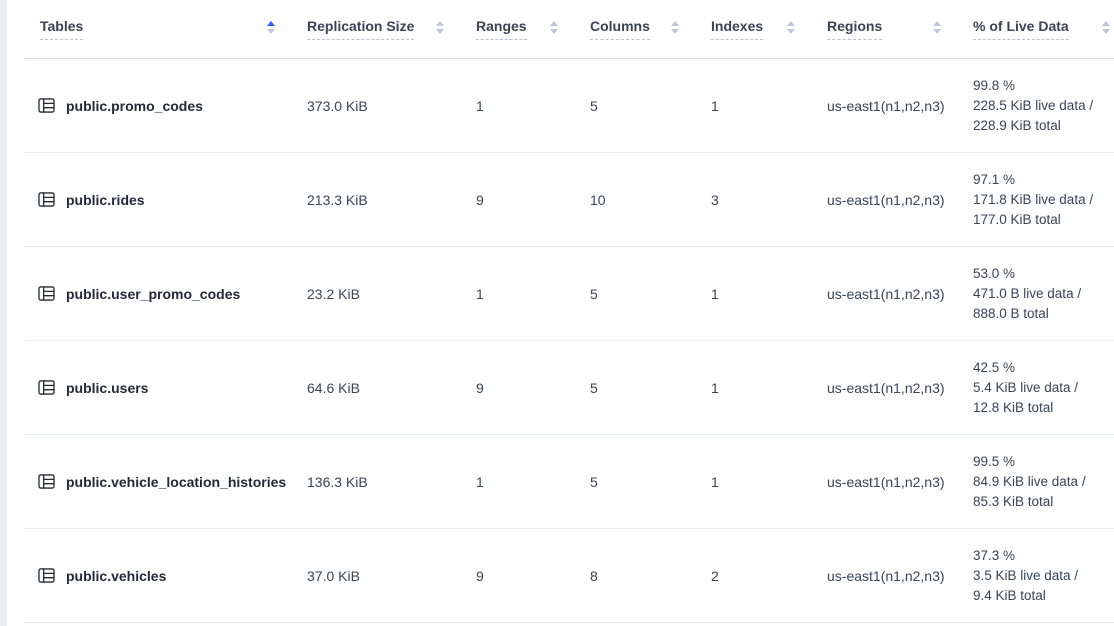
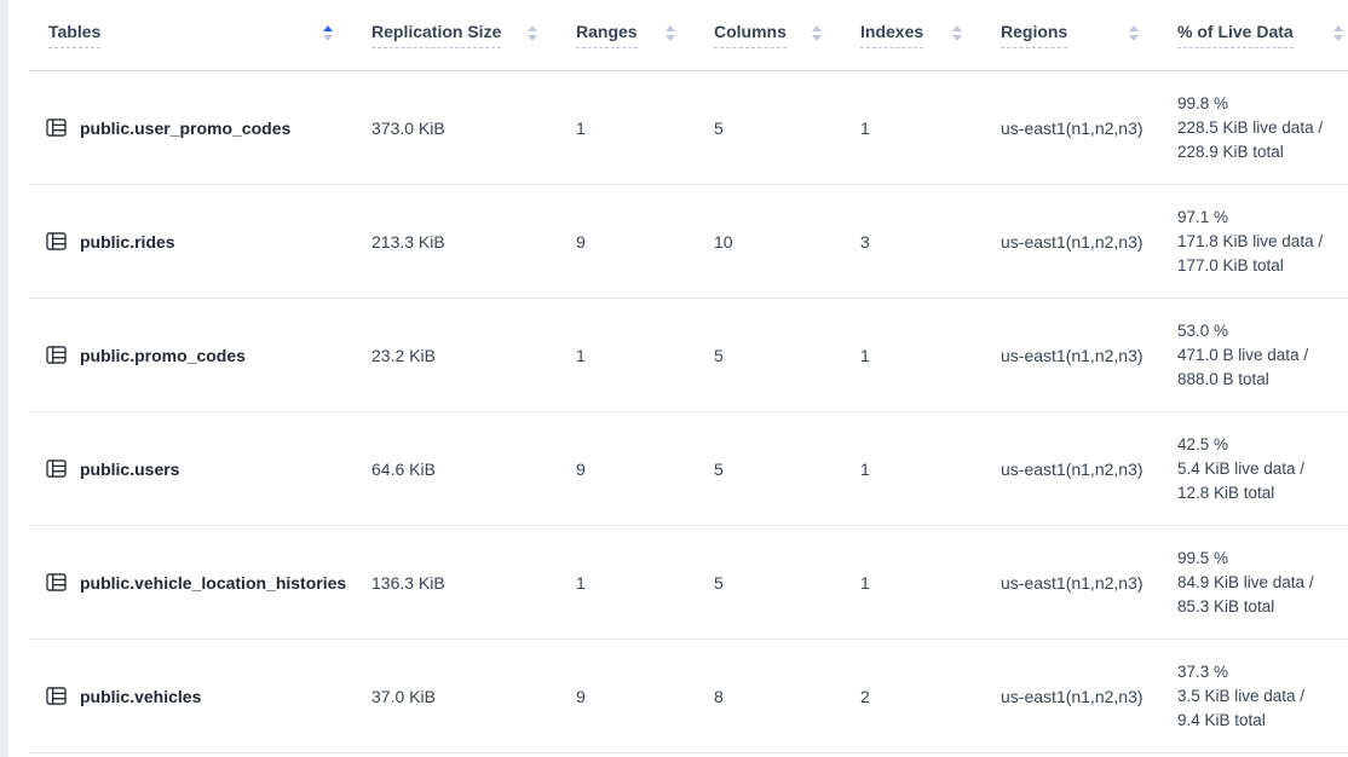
  Tables
  Replication Size
  Ranges
  Columns
  Indexes
  Regions
  % of Live Data
- public.promo_codes
+ public.user_promo_codes
  373.0 KiB
  1
  5
  1
  us-east1(n1,n2,n3)
  99.8 %
  228.5 KiB live data /
  228.9 KiB total
  public.rides
  213.3 KiB
  9
  10
  3
  us-east1(n1,n2,n3)
  97.1 %
  171.8 KiB live data /
  177.0 KiB total
- public.user_promo_codes
+ public.promo_codes
  23.2 KiB
  1
  5
  1
  us-east1(n1,n2,n3)
  53.0 %
  471.0 B live data /
  888.0 B total
  public.users
  64.6 KiB
  9
  5
  1
  us-east1(n1,n2,n3)
  42.5 %
  5.4 KiB live data /
  12.8 KiB total
  public.vehicle_location_histories
  136.3 KiB
  1
  5
  1
  us-east1(n1,n2,n3)
  99.5 %
  84.9 KiB live data /
  85.3 KiB total
  public.vehicles
  37.0 KiB
  9
  8
  2
  us-east1(n1,n2,n3)
  37.3 %
  3.5 KiB live data /
  9.4 KiB total
